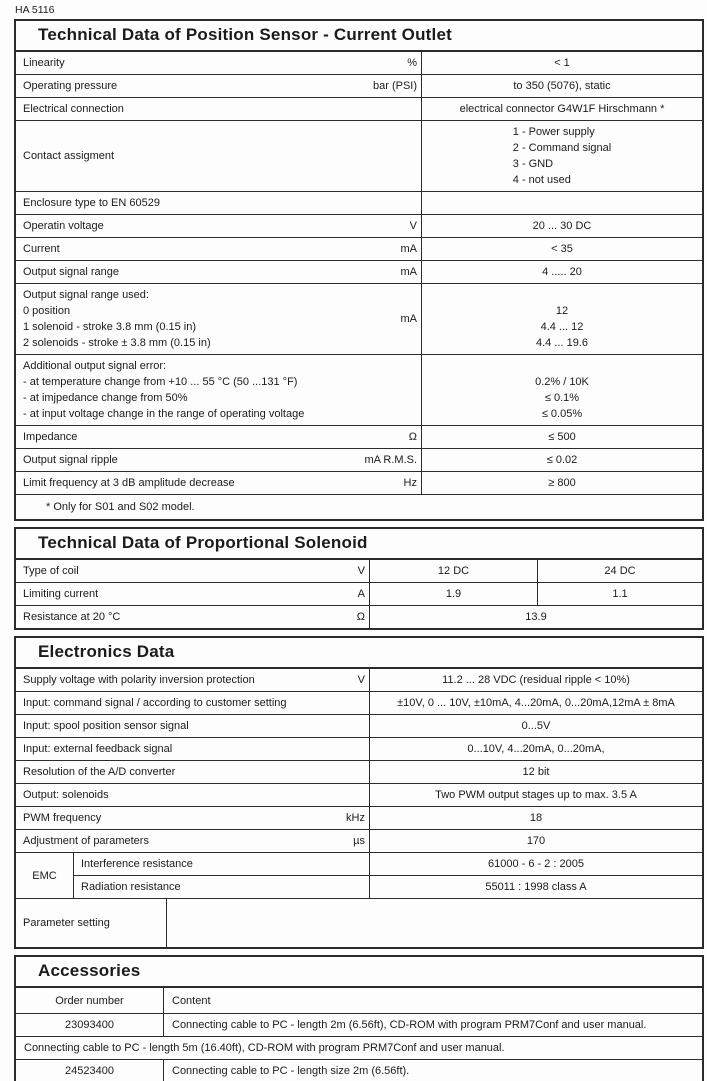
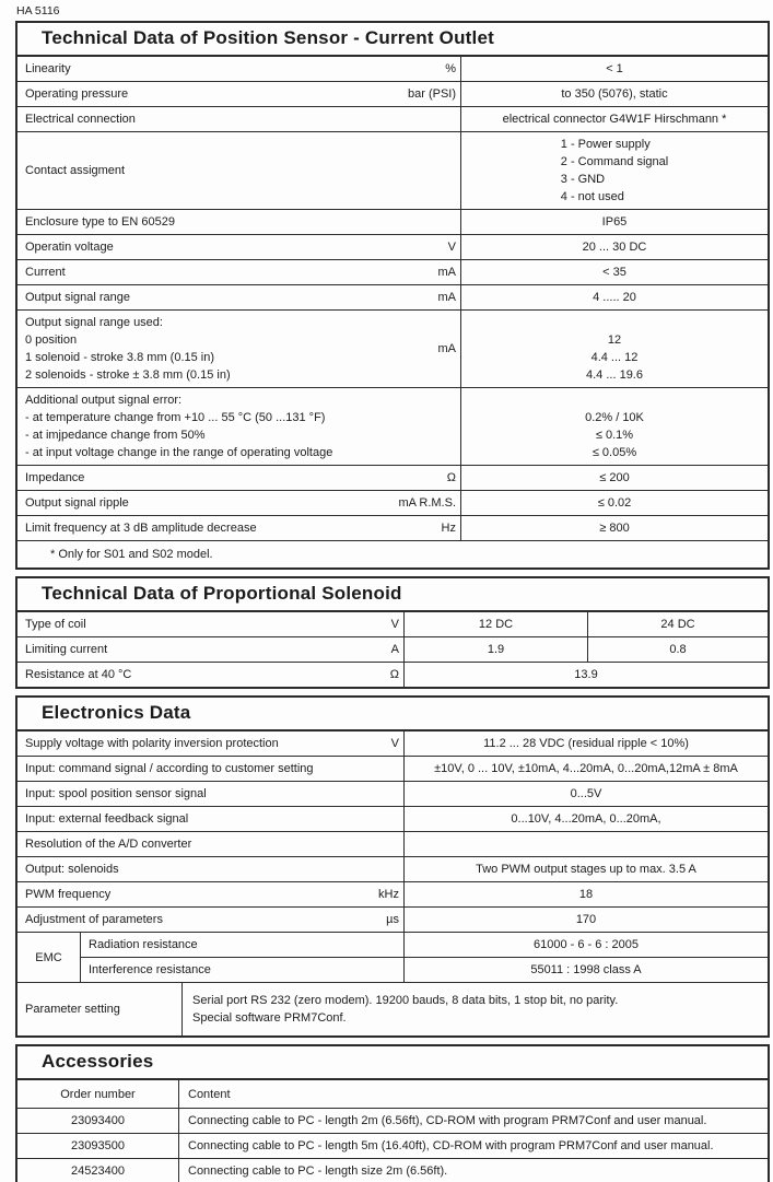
  HA 5116
  Technical Data of Position Sensor - Current Outlet
  Linearity
  %
  < 1
  Operating pressure
  bar (PSI)
  to 350 (5076), static
  Electrical connection
  electrical connector G4W1F Hirschmann *
  Contact assigment
  1 - Power supply
  2 - Command signal
  3 - GND
  4 - not used
  Enclosure type to EN 60529
+ IP65
  Operatin voltage
  V
  20 ... 30 DC
  Current
  mA
  < 35
  Output signal range
  mA
  4 ..... 20
  Output signal range used:
  0 position
  1 solenoid - stroke 3.8 mm (0.15 in)
  2 solenoids - stroke ± 3.8 mm (0.15 in)
  mA
  12
  4.4 ... 12
  4.4 ... 19.6
  Additional output signal error:
  - at temperature change from +10 ... 55 °C (50 ...131 °F)
  - at imjpedance change from 50%
  - at input voltage change in the range of operating voltage
  0.2% / 10K
  ≤ 0.1%
  ≤ 0.05%
  Impedance
  Ω
- ≤ 500
+ ≤ 200
  Output signal ripple
  mA R.M.S.
  ≤ 0.02
  Limit frequency at 3 dB amplitude decrease
  Hz
  ≥ 800
  * Only for S01 and S02 model.
  Technical Data of Proportional Solenoid
  Type of coil
  V
  12 DC
  24 DC
  Limiting current
  A
  1.9
- 1.1
+ 0.8
- Resistance at 20 °C
+ Resistance at 40 °C
  Ω
  13.9
  Electronics Data
  Supply voltage with polarity inversion protection
  V
  11.2 ... 28 VDC (residual ripple < 10%)
  Input: command signal / according to customer setting
  ±10V, 0 ... 10V, ±10mA, 4...20mA, 0...20mA,12mA ± 8mA
  Input: spool position sensor signal
  0...5V
  Input: external feedback signal
  0...10V, 4...20mA, 0...20mA,
  Resolution of the A/D converter
- 12 bit
  Output: solenoids
  Two PWM output stages up to max. 3.5 A
  PWM frequency
  kHz
  18
  Adjustment of parameters
  µs
  170
  EMC
- Interference resistance
+ Radiation resistance
- 61000 - 6 - 2 : 2005
+ 61000 - 6 - 6 : 2005
- Radiation resistance
+ Interference resistance
  55011 : 1998 class A
  Parameter setting
+ Serial port RS 232 (zero modem). 19200 bauds, 8 data bits, 1 stop bit, no parity.
+ Special software PRM7Conf.
  Accessories
  Order number
  Content
  23093400
  Connecting cable to PC - length 2m (6.56ft), CD-ROM with program PRM7Conf and user manual.
+ 23093500
  Connecting cable to PC - length 5m (16.40ft), CD-ROM with program PRM7Conf and user manual.
  24523400
  Connecting cable to PC - length size 2m (6.56ft).
